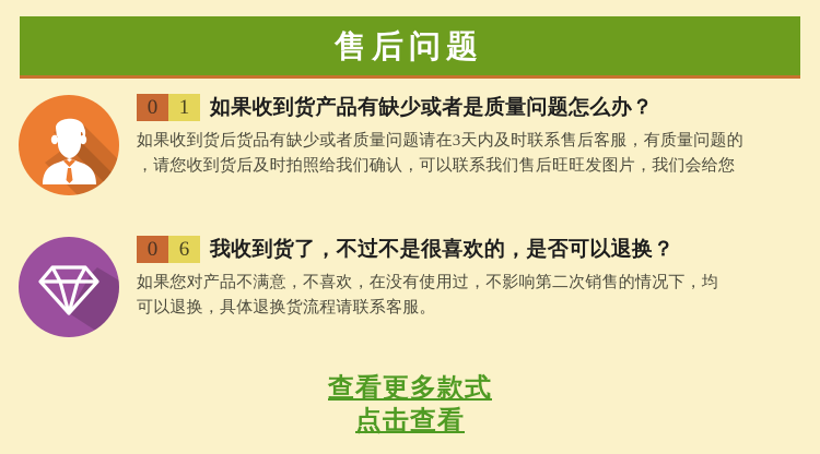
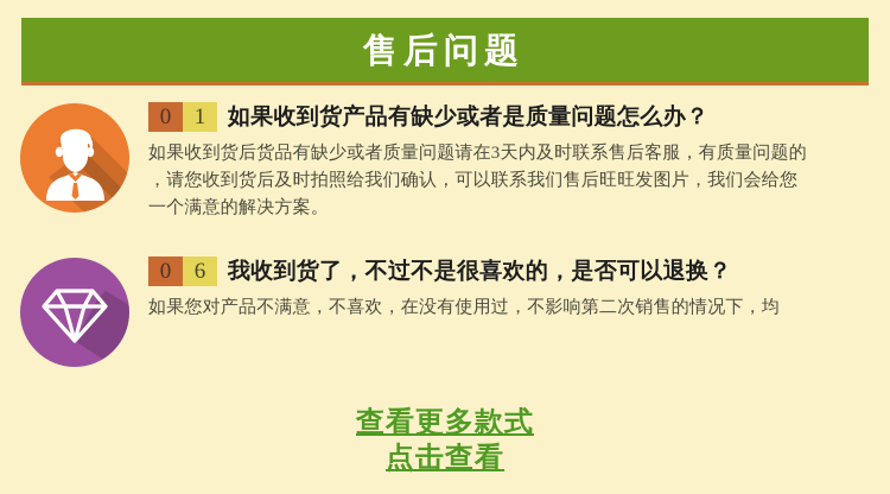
  售后问题
  0
  1
  如果收到货产品有缺少或者是质量问题怎么办？
  如果收到货后货品有缺少或者质量问题请在3天内及时联系售后客服，有质量问题的
  ，请您收到货后及时拍照给我们确认，可以联系我们售后旺旺发图片，我们会给您
+ 一个满意的解决方案。
  0
  6
  我收到货了，不过不是很喜欢的，是否可以退换？
  如果您对产品不满意，不喜欢，在没有使用过，不影响第二次销售的情况下，均
- 可以退换，具体退换货流程请联系客服。
  查看更多款式
  点击查看
